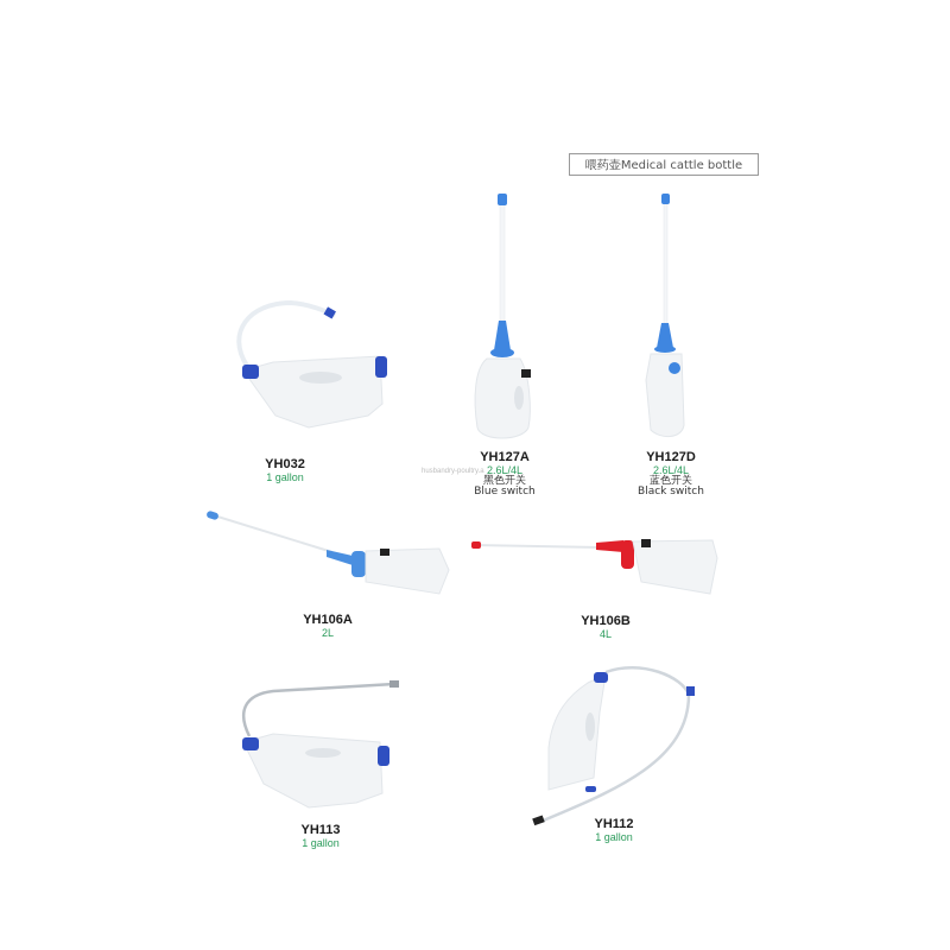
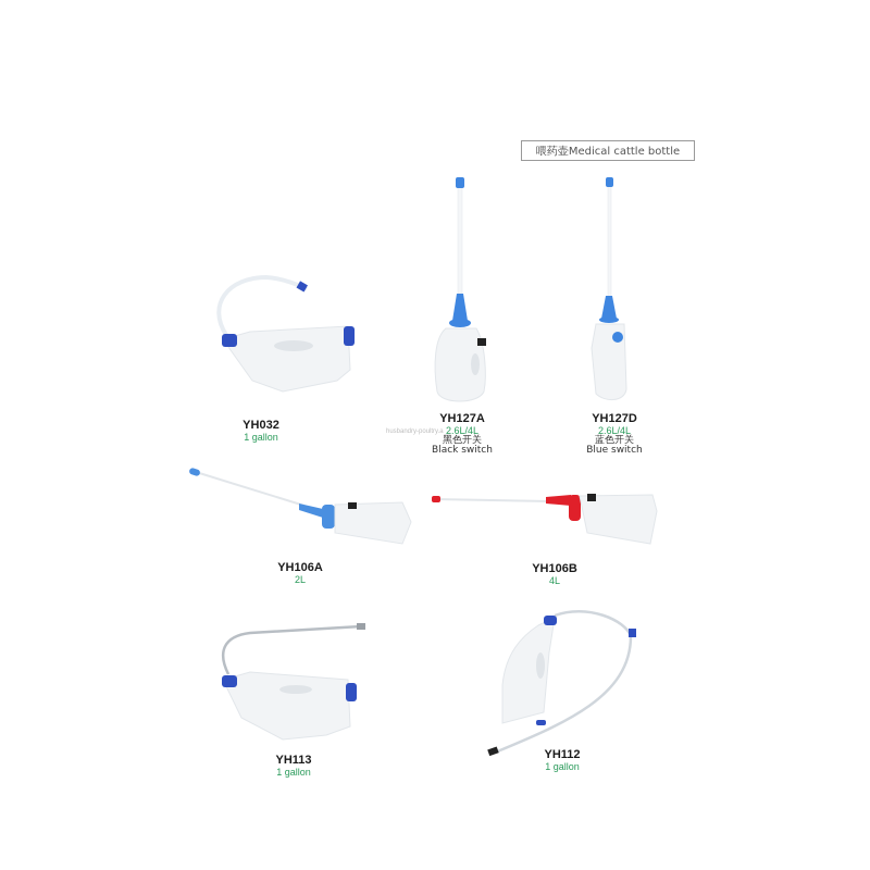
  喂药壶Medical cattle bottle
  YH032
  1 gallon
  YH127A
  2.6L/4L
  黑色开关
- Blue switch
+ Black switch
  YH127D
  2.6L/4L
  蓝色开关
- Black switch
+ Blue switch
  YH106A
  2L
  YH106B
  4L
  YH113
  1 gallon
  YH112
  1 gallon
